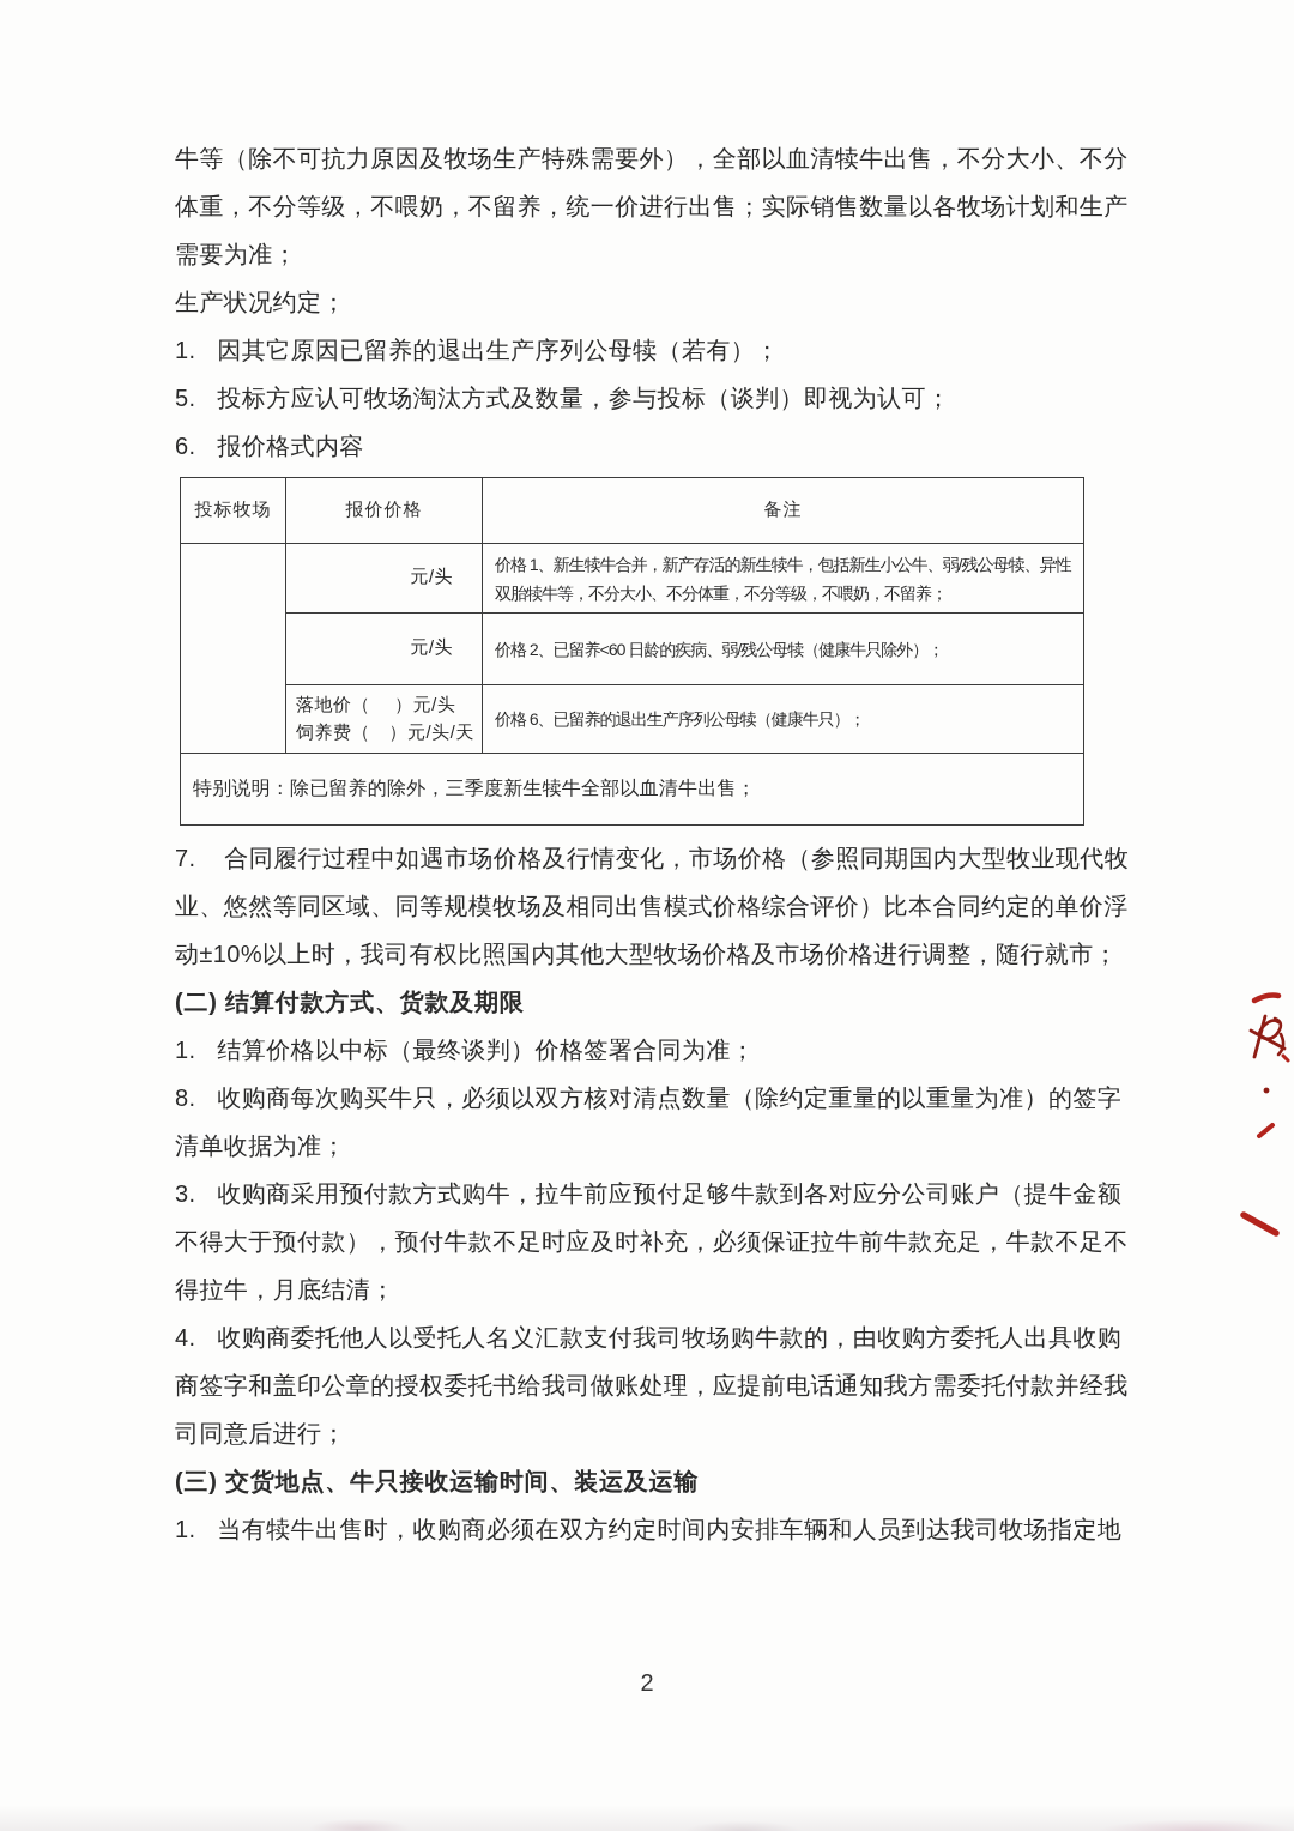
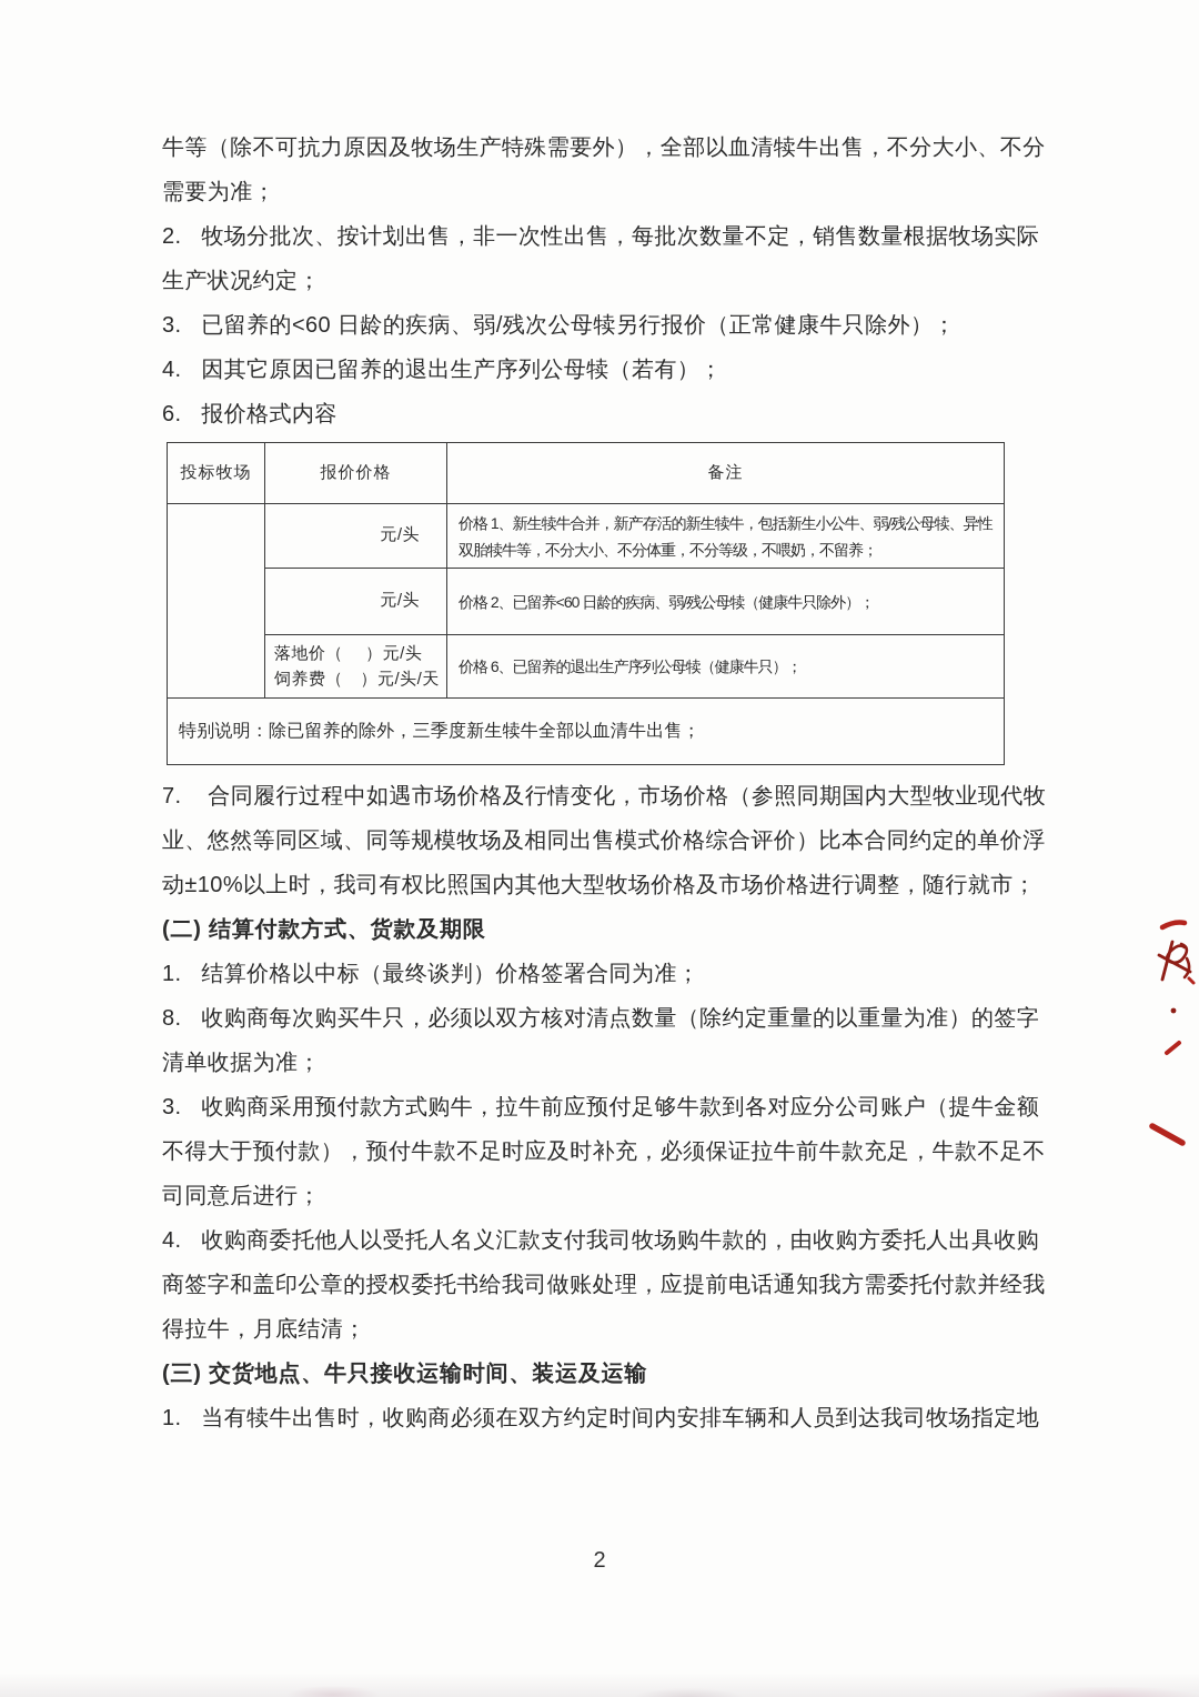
  牛等（除不可抗力原因及牧场生产特殊需要外），全部以血清犊牛出售，不分大小、不分
- 体重，不分等级，不喂奶，不留养，统一价进行出售；实际销售数量以各牧场计划和生产
  需要为准；
+ 2. 牧场分批次、按计划出售，非一次性出售，每批次数量不定，销售数量根据牧场实际
  生产状况约定；
+ 3. 已留养的<60 日龄的疾病、弱/残次公母犊另行报价（正常健康牛只除外）；
- 1. 因其它原因已留养的退出生产序列公母犊（若有）；
+ 4. 因其它原因已留养的退出生产序列公母犊（若有）；
- 5. 投标方应认可牧场淘汰方式及数量，参与投标（谈判）即视为认可；
  6. 报价格式内容
  投标牧场	报价价格	备注
  	元/头	价格 1、新生犊牛合并，新产存活的新生犊牛，包括新生小公牛、弱/残公母犊、异性双胎犊牛等，不分大小、不分体重，不分等级，不喂奶，不留养；
  元/头	价格 2、已留养<60 日龄的疾病、弱/残公母犊（健康牛只除外）；
  落地价（ ）元/头 饲养费（ ）元/头/天	价格 6、已留养的退出生产序列公母犊（健康牛只）；
  特别说明：除已留养的除外，三季度新生犊牛全部以血清牛出售；
  7. 合同履行过程中如遇市场价格及行情变化，市场价格（参照同期国内大型牧业现代牧
  业、悠然等同区域、同等规模牧场及相同出售模式价格综合评价）比本合同约定的单价浮
  动±10%以上时，我司有权比照国内其他大型牧场价格及市场价格进行调整，随行就市；
  (二) 结算付款方式、货款及期限
  1. 结算价格以中标（最终谈判）价格签署合同为准；
  8. 收购商每次购买牛只，必须以双方核对清点数量（除约定重量的以重量为准）的签字
  清单收据为准；
  3. 收购商采用预付款方式购牛，拉牛前应预付足够牛款到各对应分公司账户（提牛金额
  不得大于预付款），预付牛款不足时应及时补充，必须保证拉牛前牛款充足，牛款不足不
- 得拉牛，月底结清；
+ 司同意后进行；
  4. 收购商委托他人以受托人名义汇款支付我司牧场购牛款的，由收购方委托人出具收购
  商签字和盖印公章的授权委托书给我司做账处理，应提前电话通知我方需委托付款并经我
- 司同意后进行；
+ 得拉牛，月底结清；
  (三) 交货地点、牛只接收运输时间、装运及运输
  1. 当有犊牛出售时，收购商必须在双方约定时间内安排车辆和人员到达我司牧场指定地
  2
